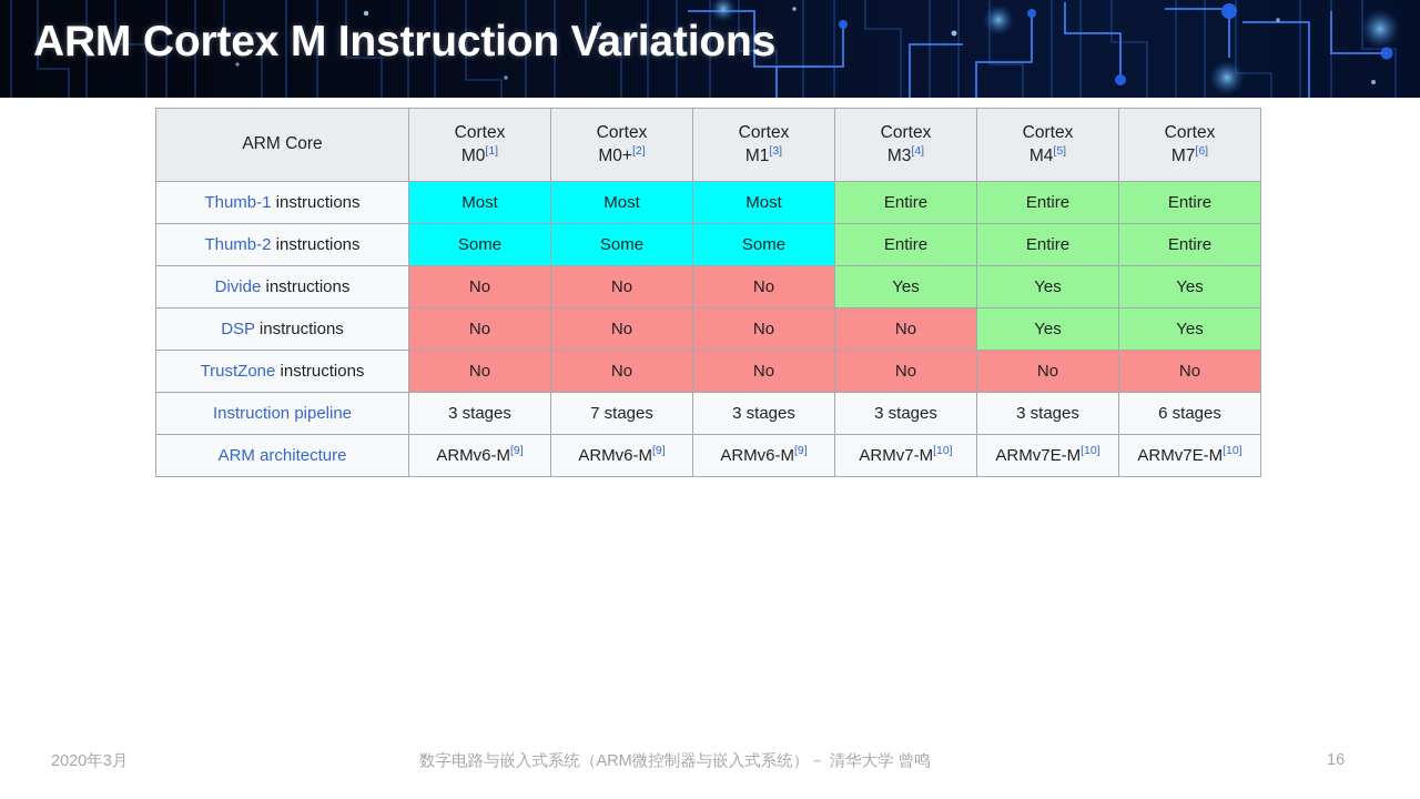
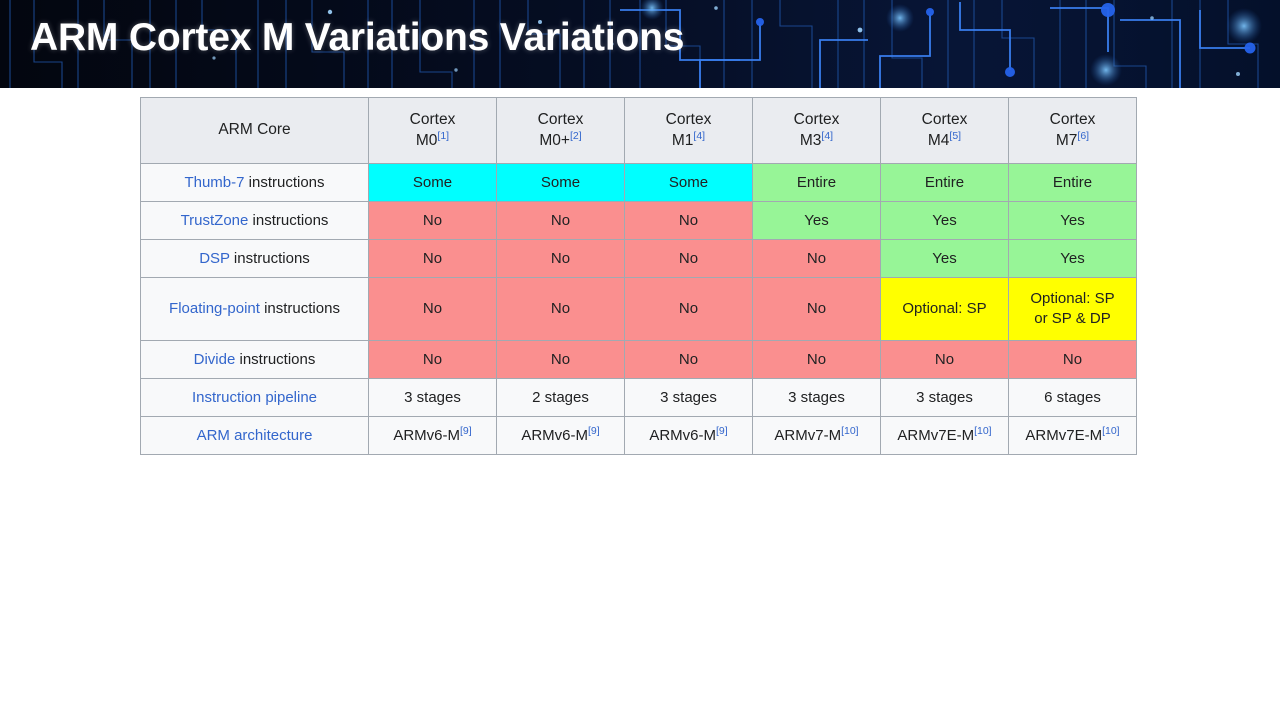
- ARM Cortex M Instruction Variations
+ ARM Cortex M Variations Variations
- ARM Core	Cortex M0[1]	Cortex M0+[2]	Cortex M1[3]	Cortex M3[4]	Cortex M4[5]	Cortex M7[6]
+ ARM Core	Cortex M0[1]	Cortex M0+[2]	Cortex M1[4]	Cortex M3[4]	Cortex M4[5]	Cortex M7[6]
- Thumb-1 instructions	Most	Most	Most	Entire	Entire	Entire
- Thumb-2 instructions	Some	Some	Some	Entire	Entire	Entire
+ Thumb-7 instructions	Some	Some	Some	Entire	Entire	Entire
- Divide instructions	No	No	No	Yes	Yes	Yes
+ TrustZone instructions	No	No	No	Yes	Yes	Yes
  DSP instructions	No	No	No	No	Yes	Yes
+ Floating-point instructions	No	No	No	No	Optional: SP	Optional: SPor SP & DP
- TrustZone instructions	No	No	No	No	No	No
+ Divide instructions	No	No	No	No	No	No
- Instruction pipeline	3 stages	7 stages	3 stages	3 stages	3 stages	6 stages
+ Instruction pipeline	3 stages	2 stages	3 stages	3 stages	3 stages	6 stages
  ARM architecture	ARMv6-M[9]	ARMv6-M[9]	ARMv6-M[9]	ARMv7-M[10]	ARMv7E-M[10]	ARMv7E-M[10]
- 2020年3月
- 数字电路与嵌入式系统（ARM微控制器与嵌入式系统）－ 清华大学 曾鸣
- 16
